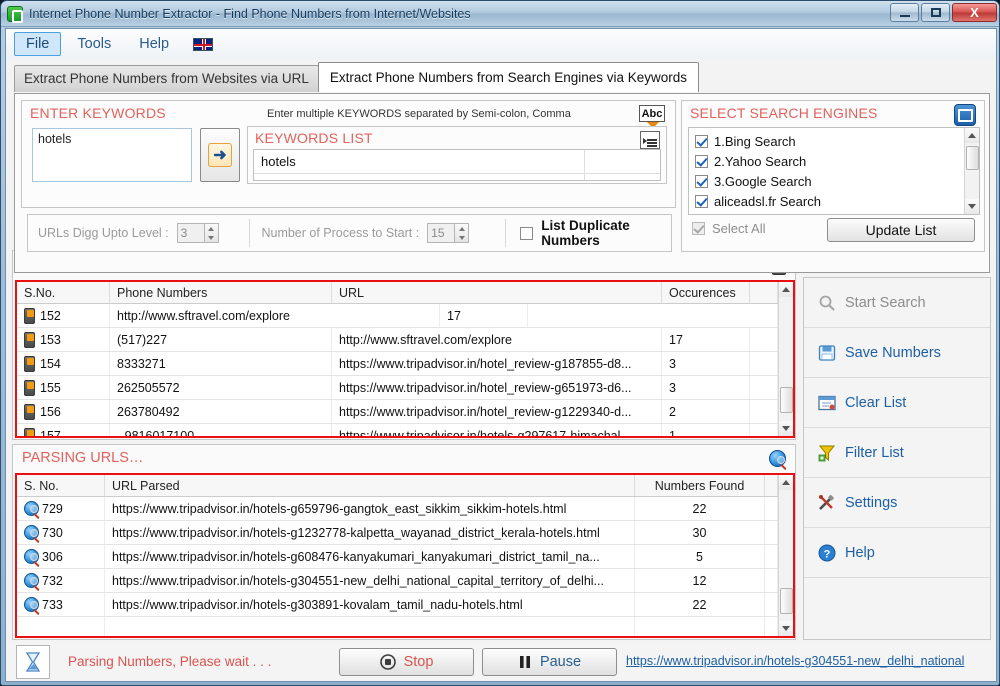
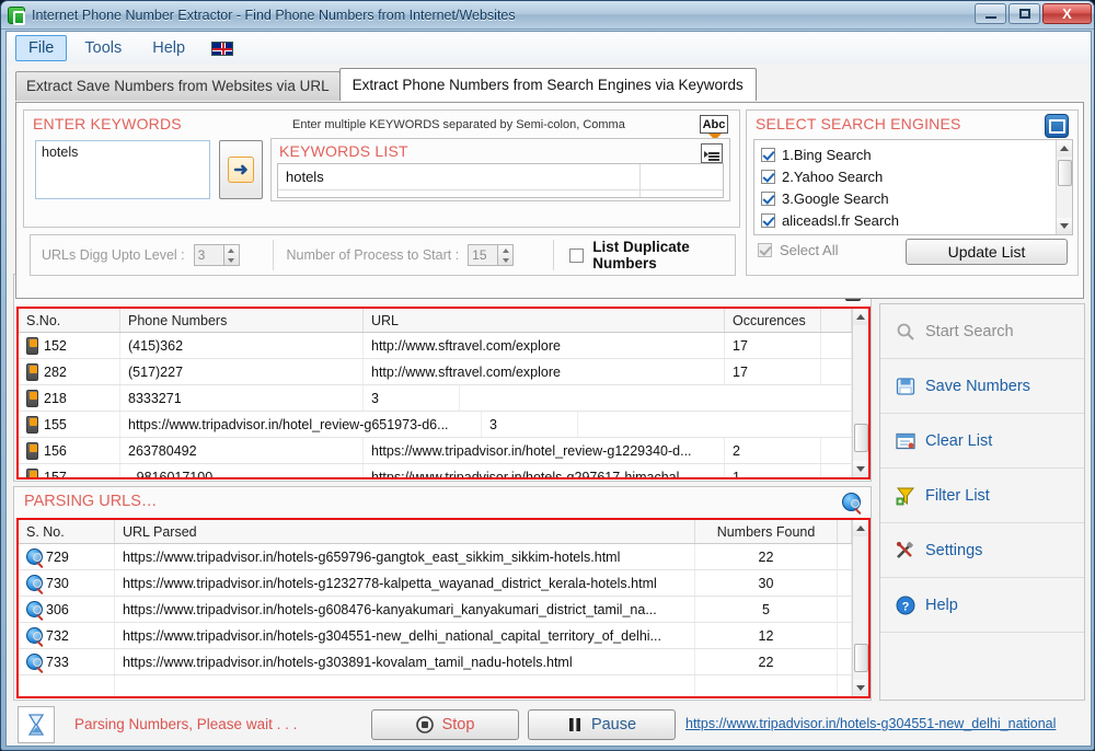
  Internet Phone Number Extractor - Find Phone Numbers from Internet/Websites
  X
  File
  Tools
  Help
- Extract Phone Numbers from Websites via URL
+ Extract Save Numbers from Websites via URL
  Extract Phone Numbers from Search Engines via Keywords
  ENTER KEYWORDS
  Enter multiple KEYWORDS separated by Semi-colon, Comma
  Abc
  hotels
  ➜
  KEYWORDS LIST
  hotels
  URLs Digg Upto Level :
  3
  Number of Process to Start :
  15
  List Duplicate Numbers
  SELECT SEARCH ENGINES
  1.Bing Search
  2.Yahoo Search
  3.Google Search
  aliceadsl.fr Search
  Select All
  Update List
  S.No.
  Phone Numbers
  URL
  Occurences
  152
+ (415)362
  http://www.sftravel.com/explore
  17
- 153
+ 282
  (517)227
  http://www.sftravel.com/explore
  17
- 154
+ 218
  8333271
- https://www.tripadvisor.in/hotel_review-g187855-d8...
  3
  155
- 262505572
  https://www.tripadvisor.in/hotel_review-g651973-d6...
  3
  156
  263780492
  https://www.tripadvisor.in/hotel_review-g1229340-d...
  2
  157
  - 9816017100
  https://www.tripadvisor.in/hotels-g297617-himachal_...
  1
  PARSING URLS…
  S. No.
  URL Parsed
  Numbers Found
  729
  https://www.tripadvisor.in/hotels-g659796-gangtok_east_sikkim_sikkim-hotels.html
  22
  730
  https://www.tripadvisor.in/hotels-g1232778-kalpetta_wayanad_district_kerala-hotels.html
  30
  306
  https://www.tripadvisor.in/hotels-g608476-kanyakumari_kanyakumari_district_tamil_na...
  5
  732
  https://www.tripadvisor.in/hotels-g304551-new_delhi_national_capital_territory_of_delhi...
  12
  733
  https://www.tripadvisor.in/hotels-g303891-kovalam_tamil_nadu-hotels.html
  22
  Start Search
  Save Numbers
  Clear List
  Filter List
  Settings
  ?
  Help
  Parsing Numbers, Please wait . . .
  Stop
  Pause
  https://www.tripadvisor.in/hotels-g304551-new_delhi_national
